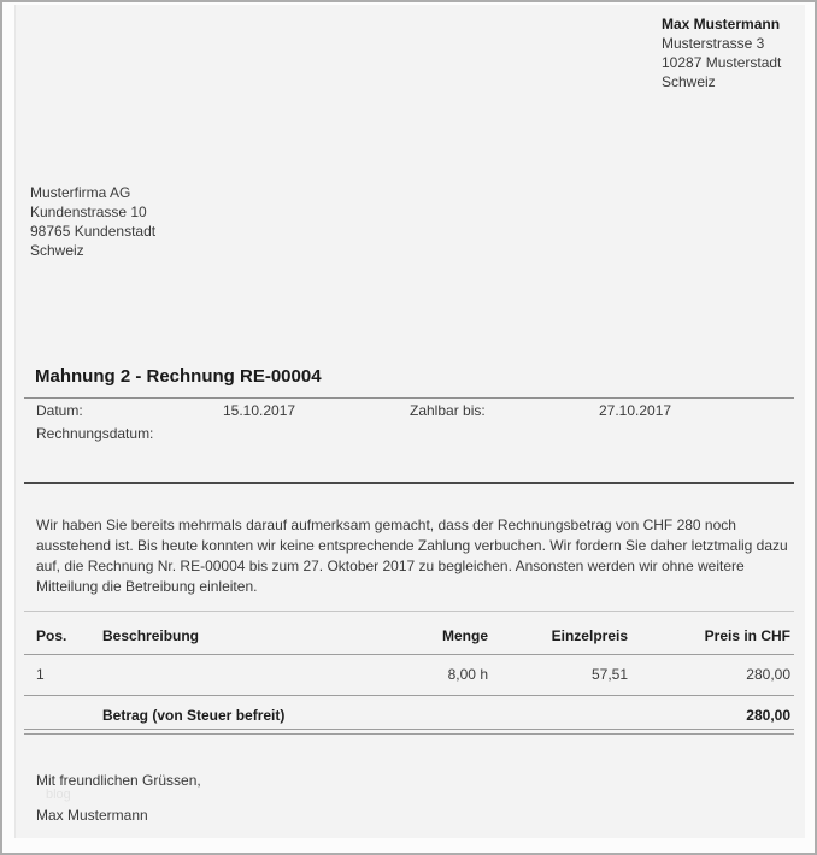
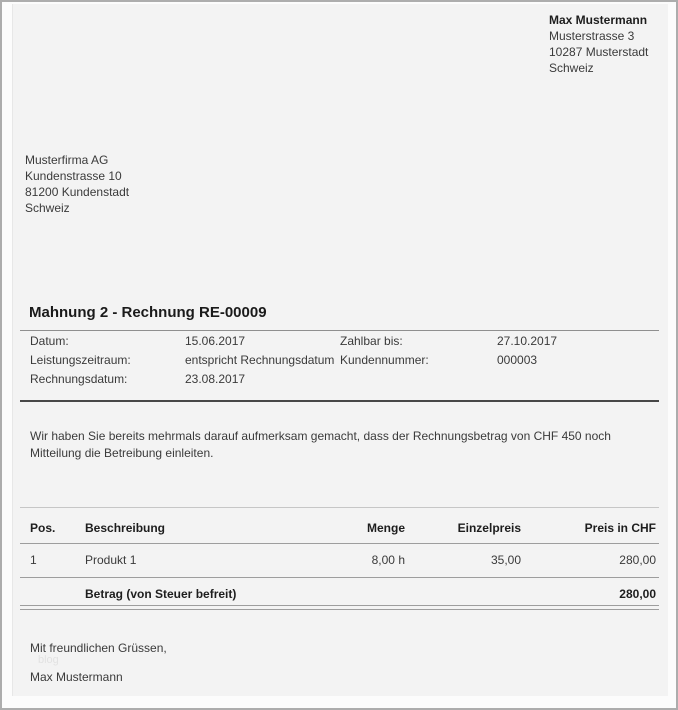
  Max Mustermann
  Musterstrasse 3
  10287 Musterstadt
  Schweiz
  Musterfirma AG
  Kundenstrasse 10
- 98765 Kundenstadt
+ 81200 Kundenstadt
  Schweiz
- Mahnung 2 - Rechnung RE-00004
+ Mahnung 2 - Rechnung RE-00009
  Datum:
- 15.10.2017
+ 15.06.2017
  Zahlbar bis:
  27.10.2017
+ Leistungszeitraum:
+ entspricht Rechnungsdatum
+ Kundennummer:
+ 000003
  Rechnungsdatum:
+ 23.08.2017
- Wir haben Sie bereits mehrmals darauf aufmerksam gemacht, dass der Rechnungsbetrag von CHF 280 noch
+ Wir haben Sie bereits mehrmals darauf aufmerksam gemacht, dass der Rechnungsbetrag von CHF 450 noch
- ausstehend ist. Bis heute konnten wir keine entsprechende Zahlung verbuchen. Wir fordern Sie daher letztmalig dazu
- auf, die Rechnung Nr. RE-00004 bis zum 27. Oktober 2017 zu begleichen. Ansonsten werden wir ohne weitere
  Mitteilung die Betreibung einleiten.
  Pos.
  Beschreibung
  Menge
  Einzelpreis
  Preis in CHF
  1
+ Produkt 1
  8,00 h
- 57,51
+ 35,00
  280,00
  Betrag (von Steuer befreit)
  280,00
  Mit freundlichen Grüssen,
  Max Mustermann
